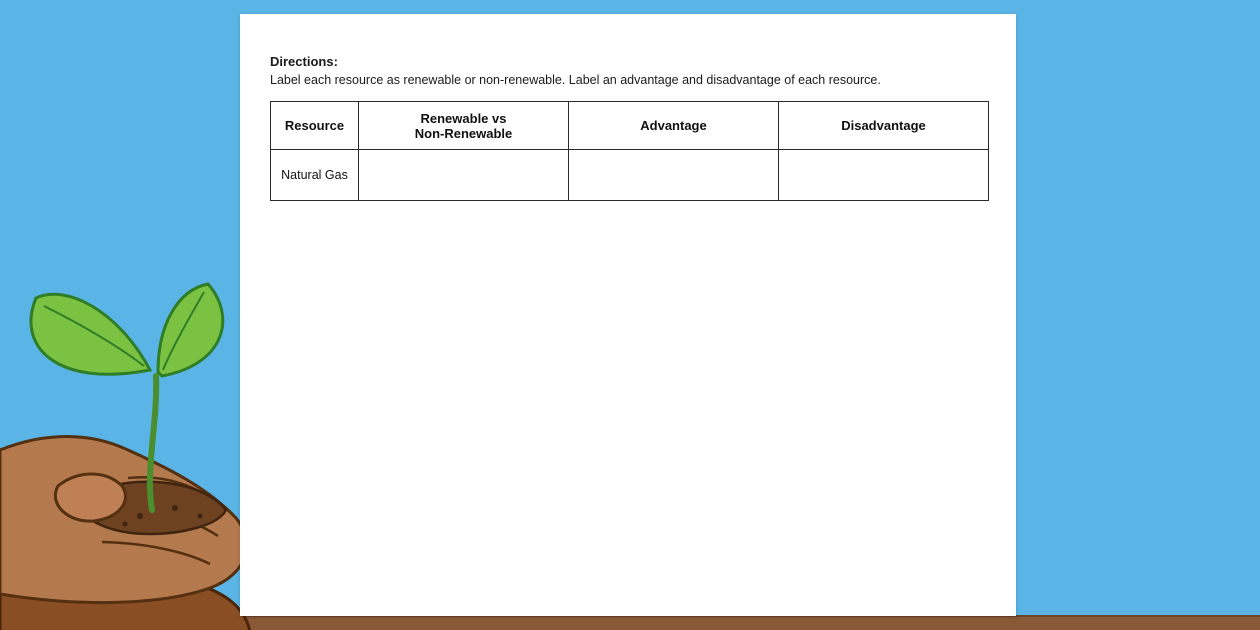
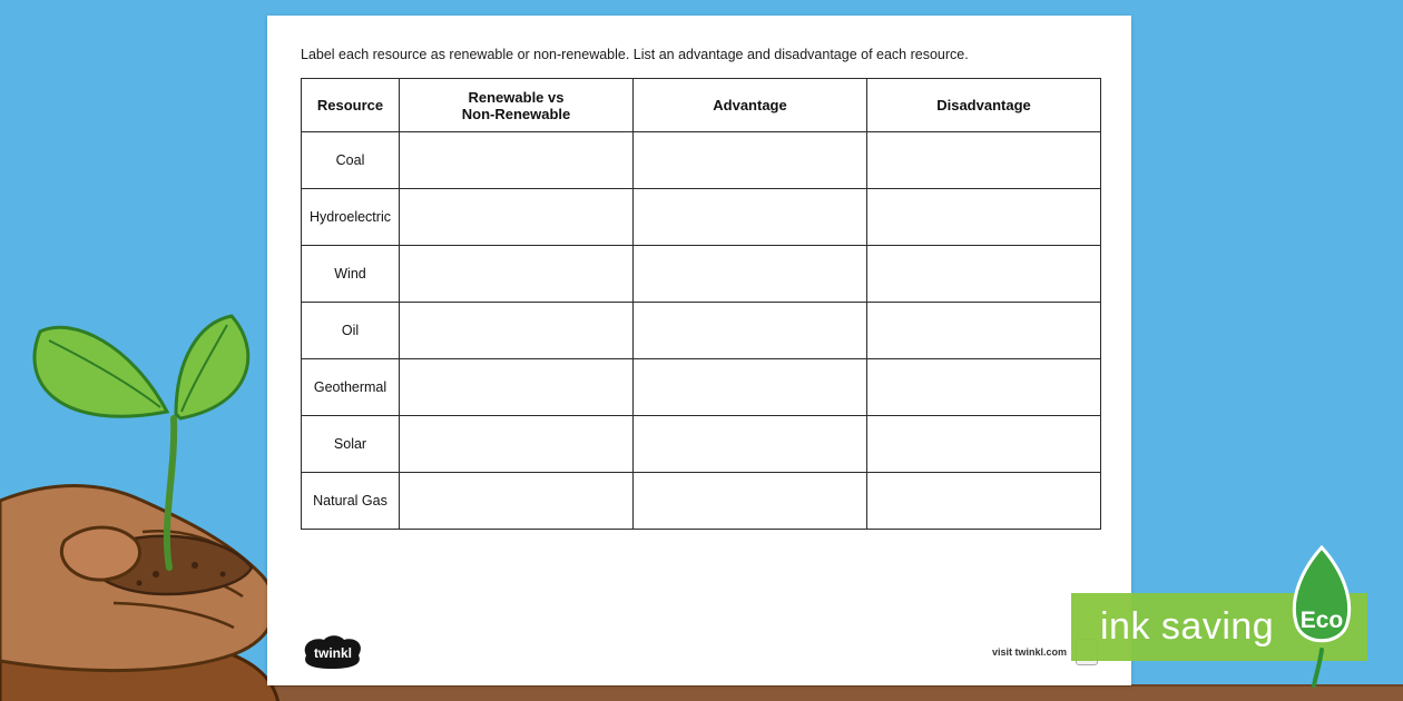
- Directions:
- Label each resource as renewable or non-renewable. Label an advantage and disadvantage of each resource.
+ Label each resource as renewable or non-renewable. List an advantage and disadvantage of each resource.
  Resource	Renewable vs Non-Renewable	Advantage	Disadvantage
+ Coal
+ Hydroelectric
+ Wind
+ Oil
+ Geothermal
+ Solar
  Natural Gas
+ twinkl
+ visit twinkl.com
+ ink saving
+ Eco
